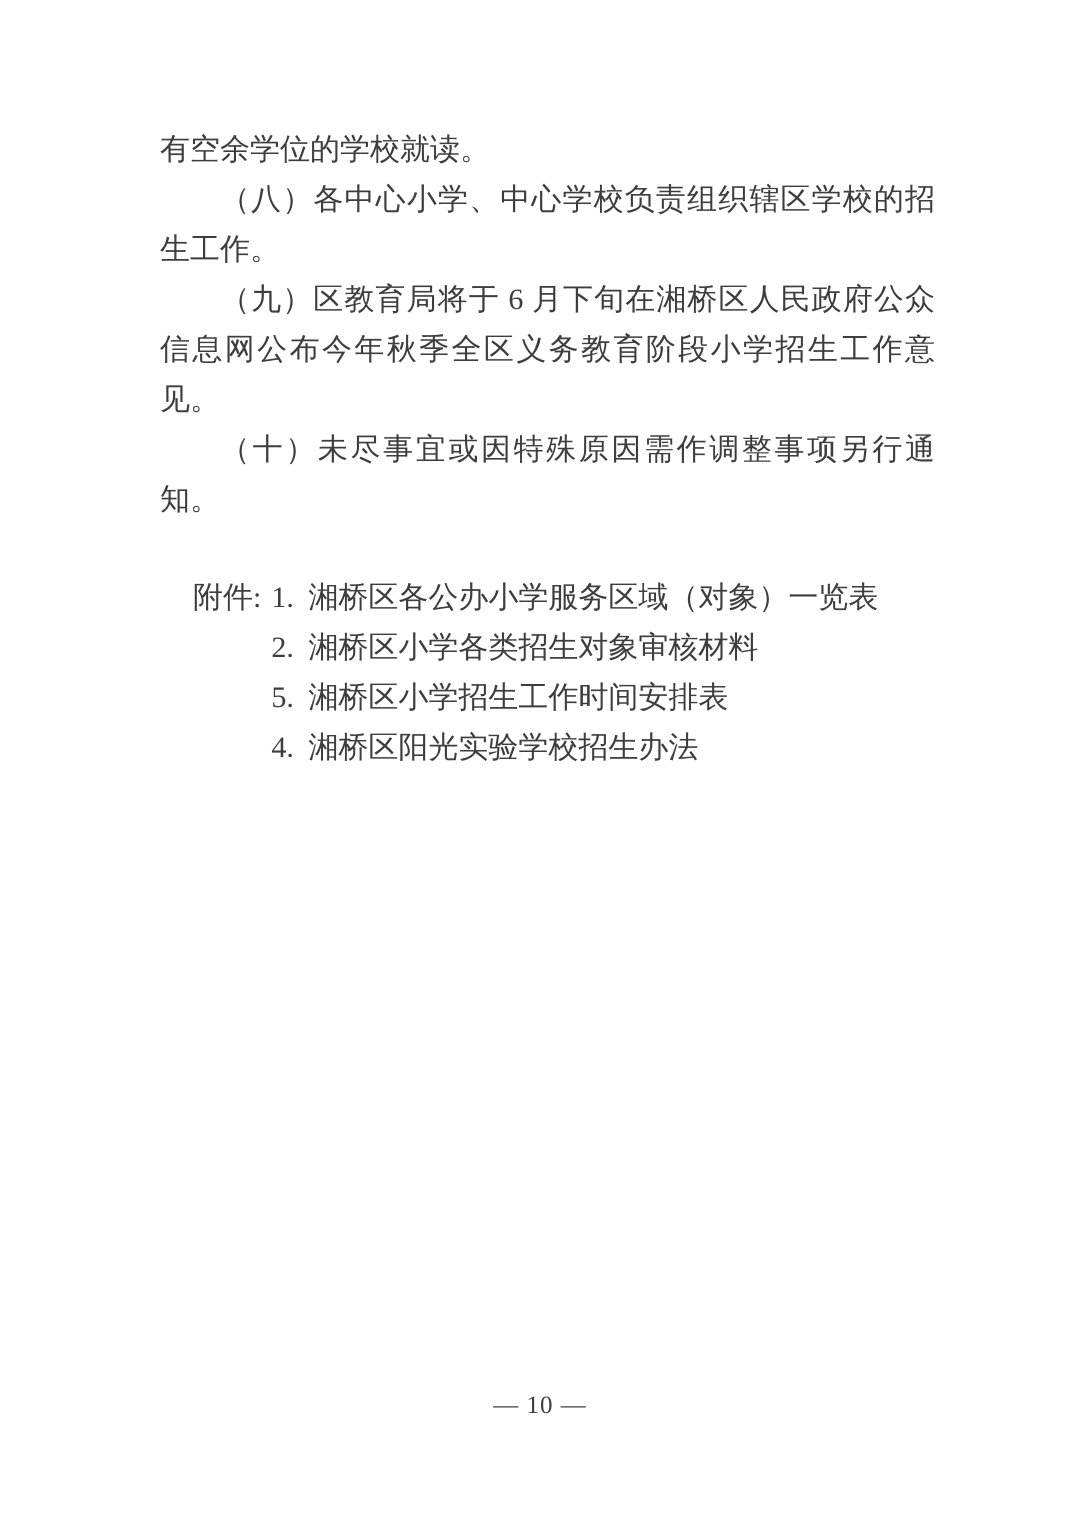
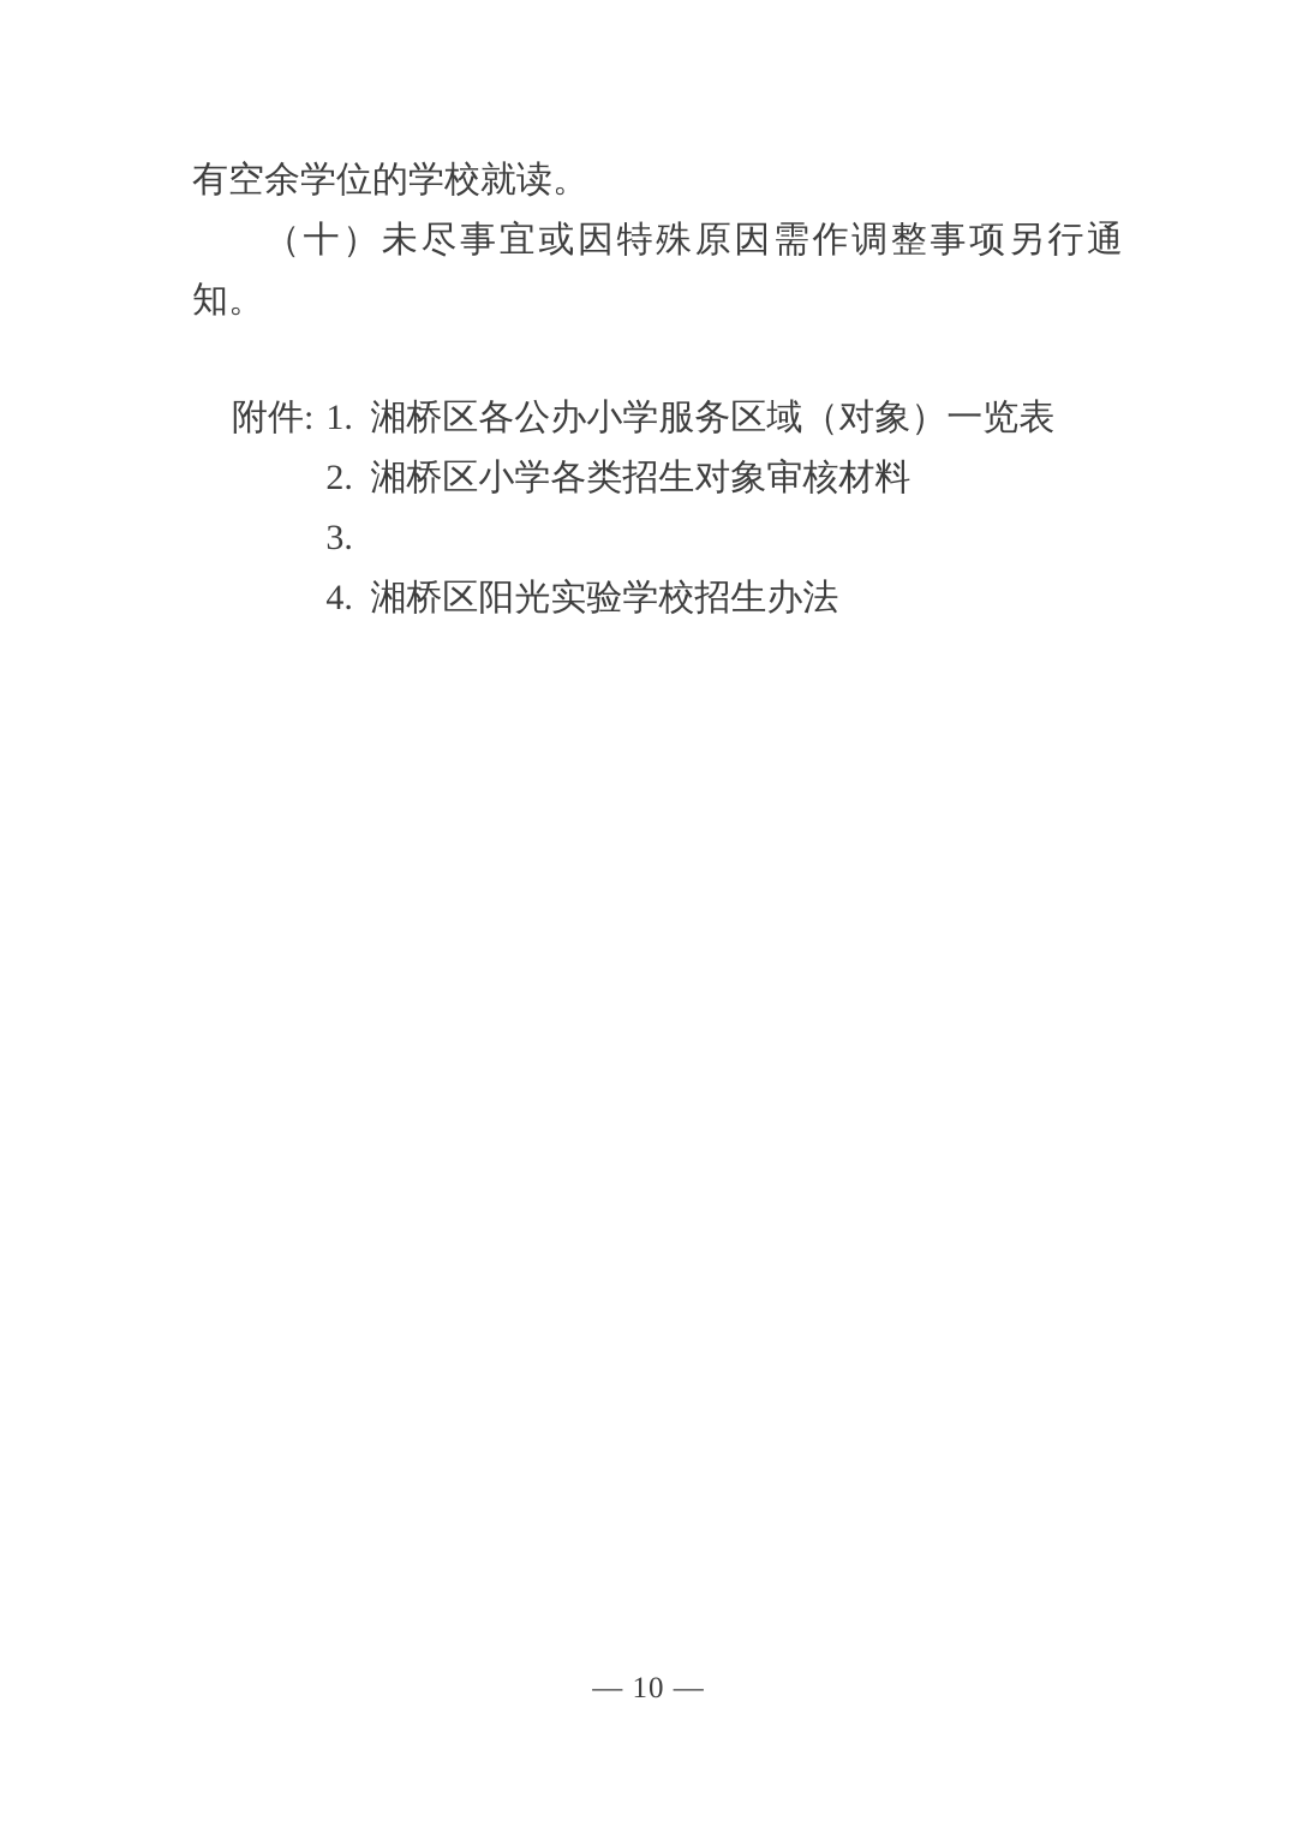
  有空余学位的学校就读。
- （八）各中心小学、中心学校负责组织辖区学校的招生工作。
- （九）区教育局将于 6 月下旬在湘桥区人民政府公众信息网公布今年秋季全区义务教育阶段小学招生工作意见。
  （十）未尽事宜或因特殊原因需作调整事项另行通知。
  附件:
  1.
  湘桥区各公办小学服务区域（对象）一览表
  2.
  湘桥区小学各类招生对象审核材料
- 5.
+ 3.
- 湘桥区小学招生工作时间安排表
  4.
  湘桥区阳光实验学校招生办法
  — 10 —
